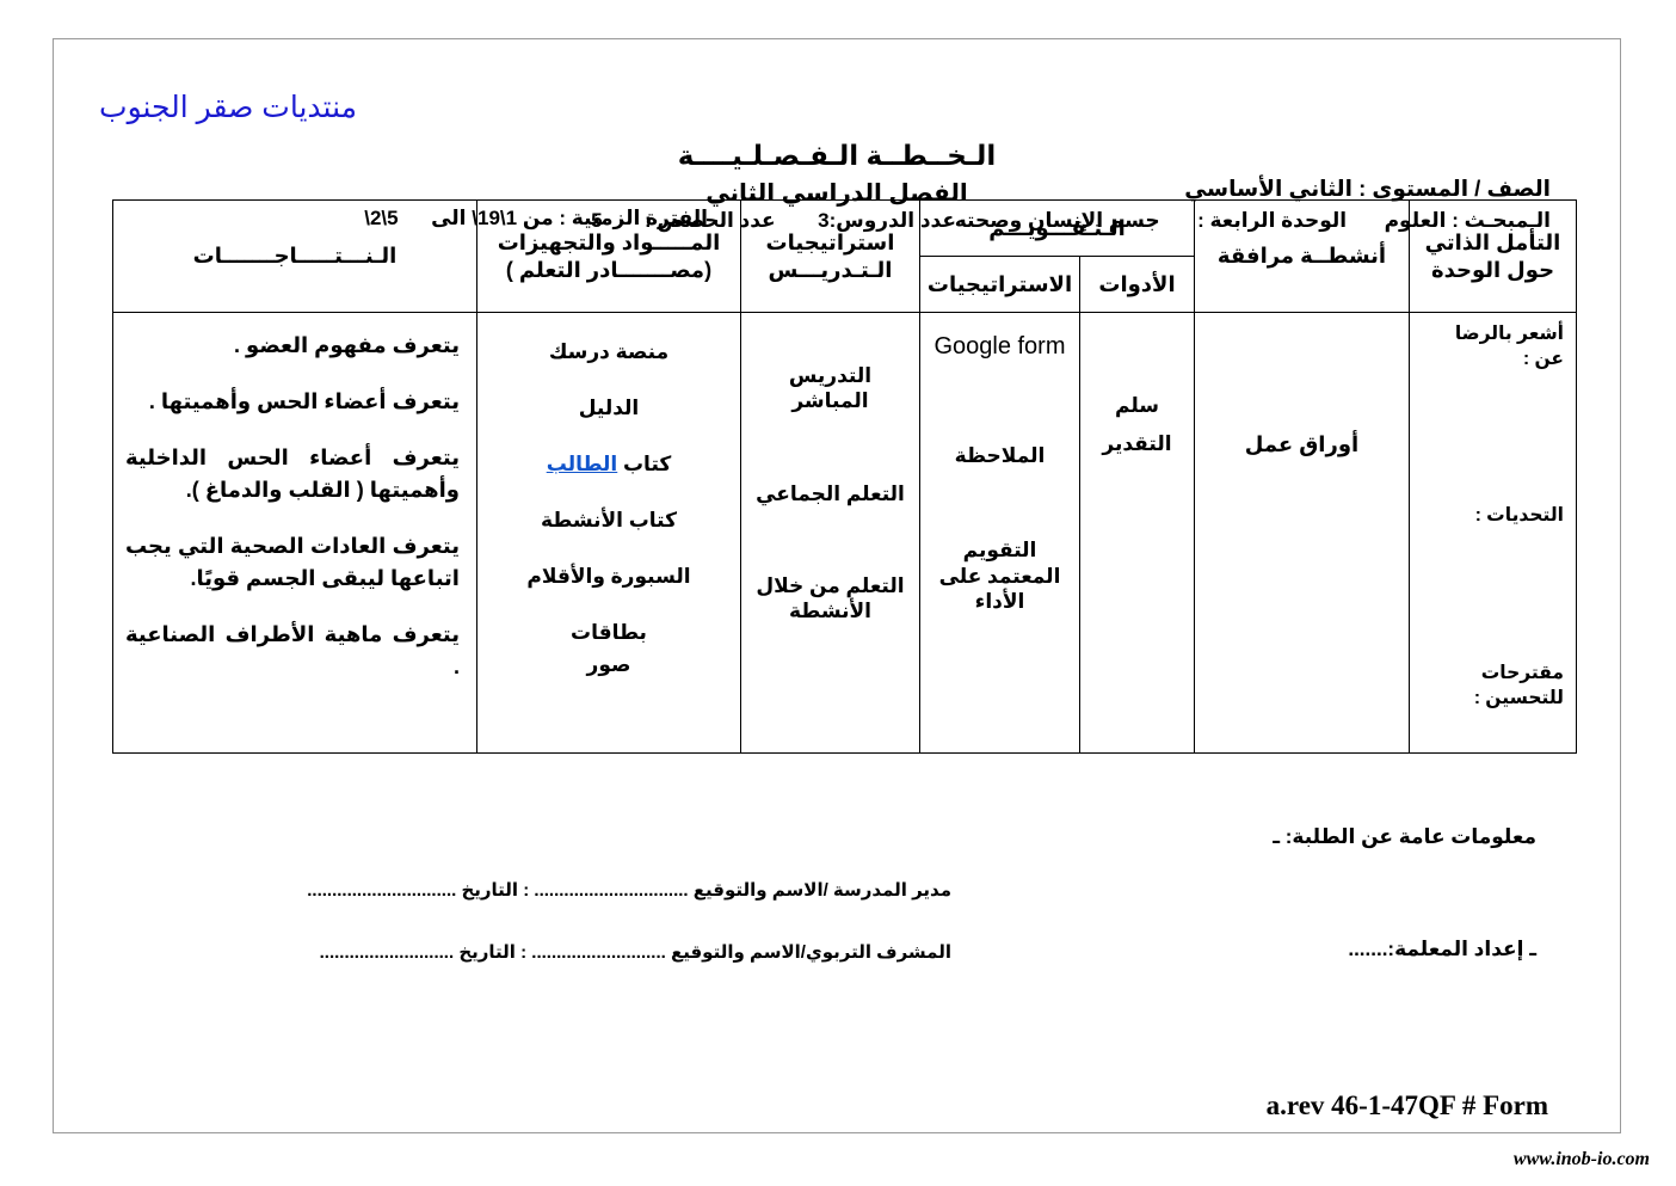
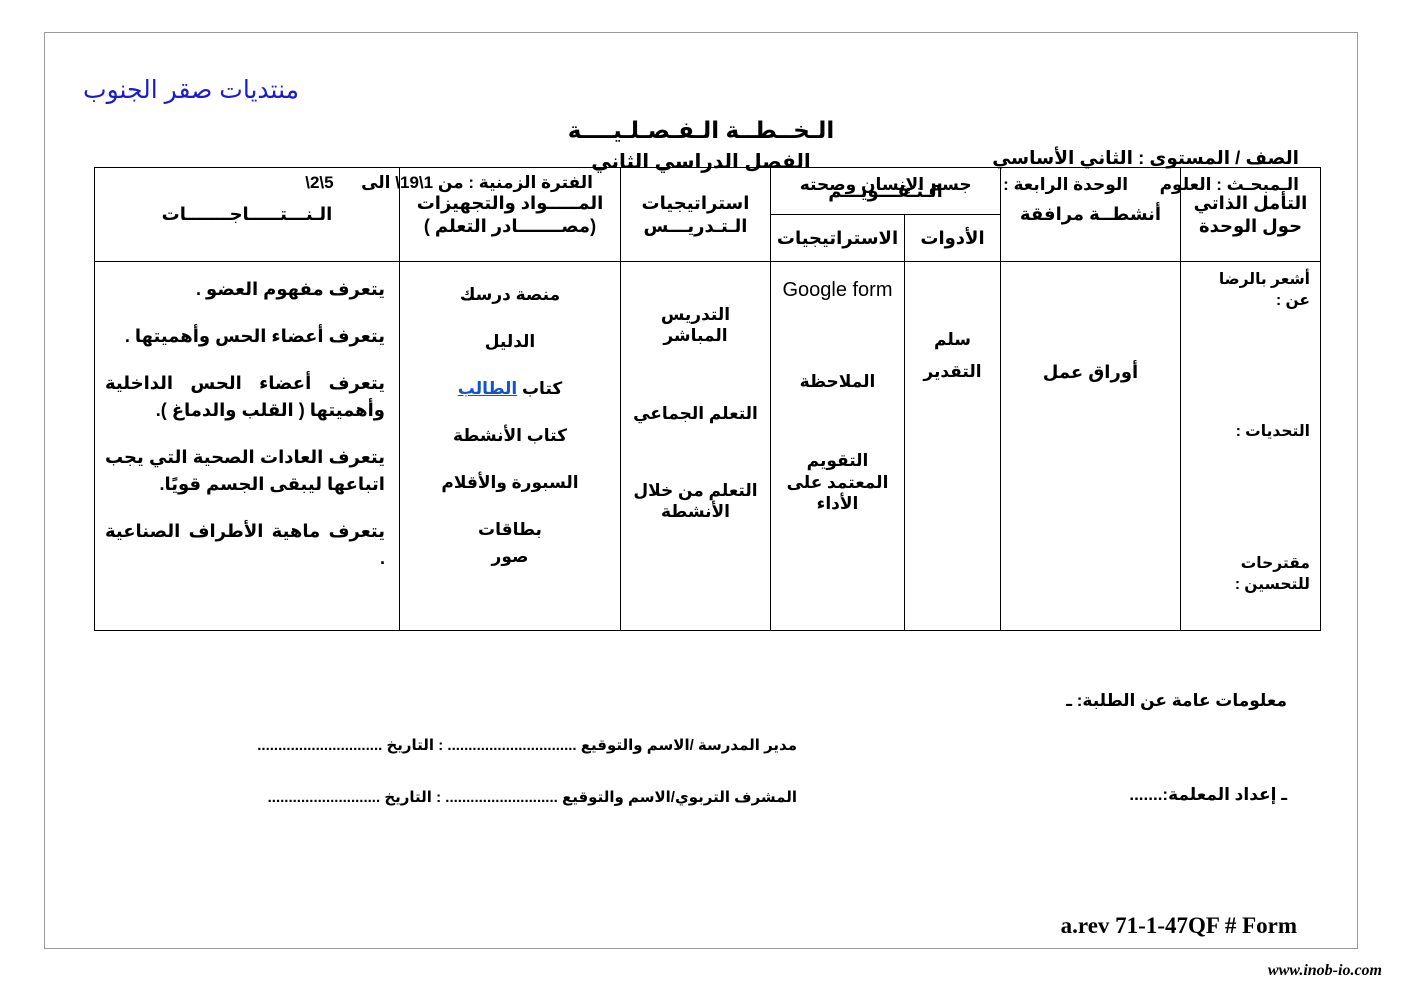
  منتديات صقر الجنوب
  الـخــطــة الـفـصـلـيــــة
  الفصل الدراسي الثاني
  الصف / المستوى : الثاني الأساسي
  الـمبحـث : العلوم الوحدة الرابعة : جسم الإنسان وصحته
- عدد الدروس:3 عدد الحصص : 5
  الفترة الزمنية : من 1\19\ الى 5\2\
  التأمل الذاتي حول الوحدة	أنشطــة مرافقة	الـتـقـــويـــم	استراتيجيات الـتـدريـــس	المـــــواد والتجهيزات (مصـــــــادر التعلم )	الـنـــتـــــاجـــــــات
  الأدوات	الاستراتيجيات
  أشعر بالرضا عن : التحديات : مقترحات للتحسين :	أوراق عمل	سلم التقدير	Google form الملاحظة التقويم المعتمد على الأداء	التدريس المباشر التعلم الجماعي التعلم من خلال الأنشطة	منصة درسك الدليل كتاب الطالب كتاب الأنشطة السبورة والأقلام بطاقات صور	يتعرف مفهوم العضو . يتعرف أعضاء الحس وأهميتها . يتعرف أعضاء الحس الداخلية وأهميتها ( القلب والدماغ ). يتعرف العادات الصحية التي يجب اتباعها ليبقى الجسم قويًا. يتعرف ماهية الأطراف الصناعية .
  معلومات عامة عن الطلبة: ـ
  مدير المدرسة /الاسم والتوقيع ............................... : التاريخ ..............................
  المشرف التربوي/الاسم والتوقيع ........................... : التاريخ ...........................
  ـ إعداد المعلمة:.......
- a.rev 46-1-47QF # Form
+ a.rev 71-1-47QF # Form
  www.inob-io.com
